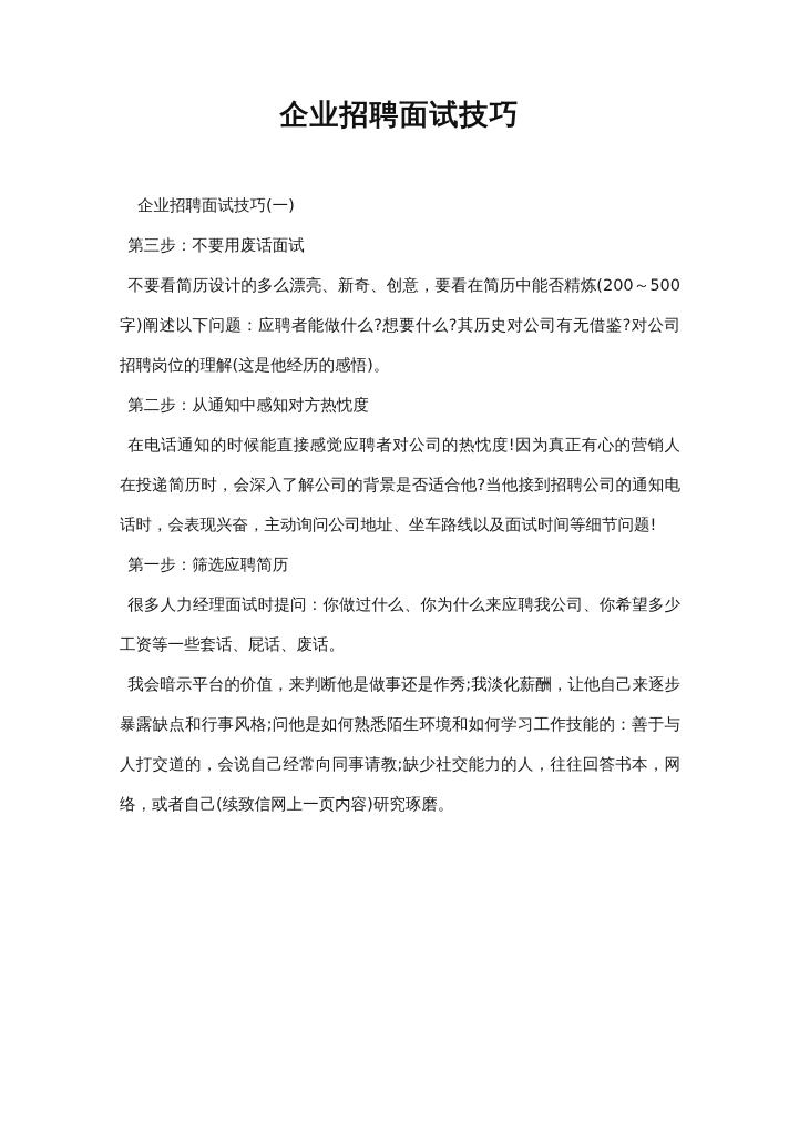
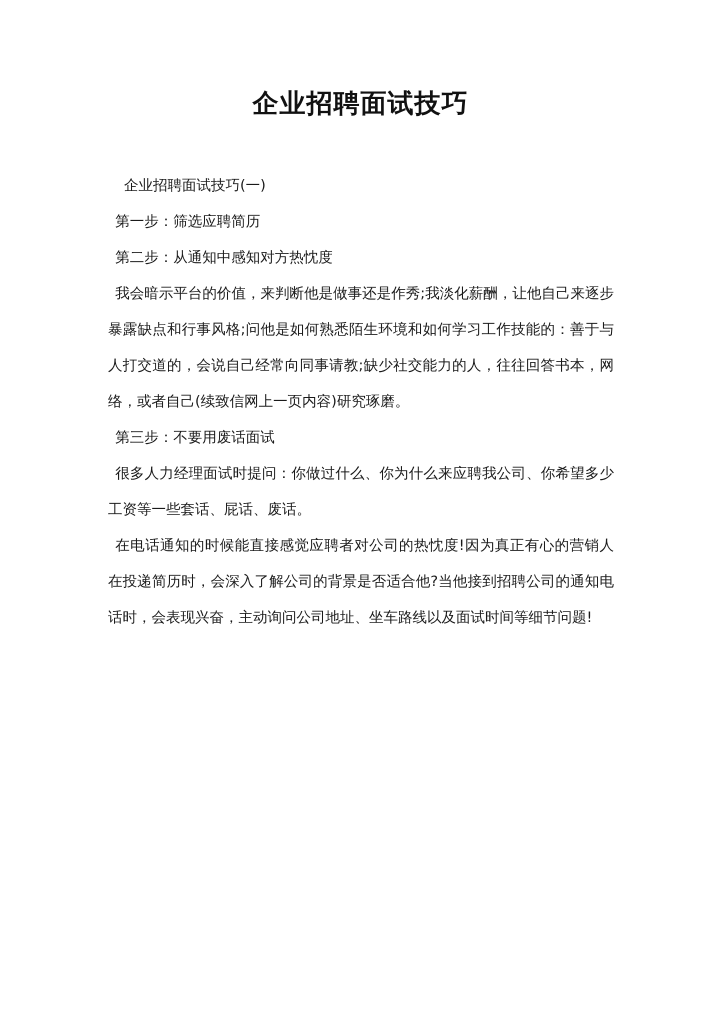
  企业招聘面试技巧
  企业招聘面试技巧(一)
- 第三步：不要用废话面试
+ 第一步：筛选应聘简历
- 不要看简历设计的多么漂亮、新奇、创意，要看在简历中能否精炼(200～500字)阐述以下问题：应聘者能做什么?想要什么?其历史对公司有无借鉴?对公司招聘岗位的理解(这是他经历的感悟)。
  第二步：从通知中感知对方热忱度
- 在电话通知的时候能直接感觉应聘者对公司的热忱度!因为真正有心的营销人在投递简历时，会深入了解公司的背景是否适合他?当他接到招聘公司的通知电话时，会表现兴奋，主动询问公司地址、坐车路线以及面试时间等细节问题!
+ 我会暗示平台的价值，来判断他是做事还是作秀;我淡化薪酬，让他自己来逐步暴露缺点和行事风格;问他是如何熟悉陌生环境和如何学习工作技能的：善于与人打交道的，会说自己经常向同事请教;缺少社交能力的人，往往回答书本，网络，或者自己(续致信网上一页内容)研究琢磨。
- 第一步：筛选应聘简历
+ 第三步：不要用废话面试
  很多人力经理面试时提问：你做过什么、你为什么来应聘我公司、你希望多少工资等一些套话、屁话、废话。
- 我会暗示平台的价值，来判断他是做事还是作秀;我淡化薪酬，让他自己来逐步暴露缺点和行事风格;问他是如何熟悉陌生环境和如何学习工作技能的：善于与人打交道的，会说自己经常向同事请教;缺少社交能力的人，往往回答书本，网络，或者自己(续致信网上一页内容)研究琢磨。
+ 在电话通知的时候能直接感觉应聘者对公司的热忱度!因为真正有心的营销人在投递简历时，会深入了解公司的背景是否适合他?当他接到招聘公司的通知电话时，会表现兴奋，主动询问公司地址、坐车路线以及面试时间等细节问题!
